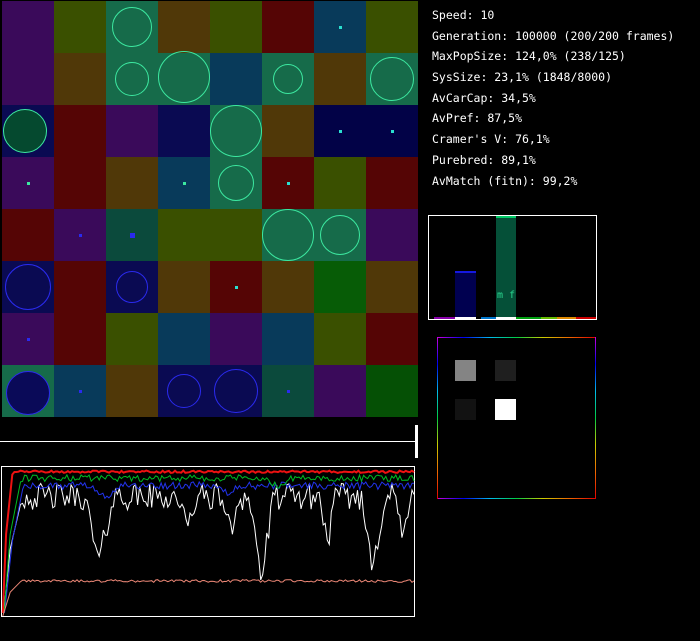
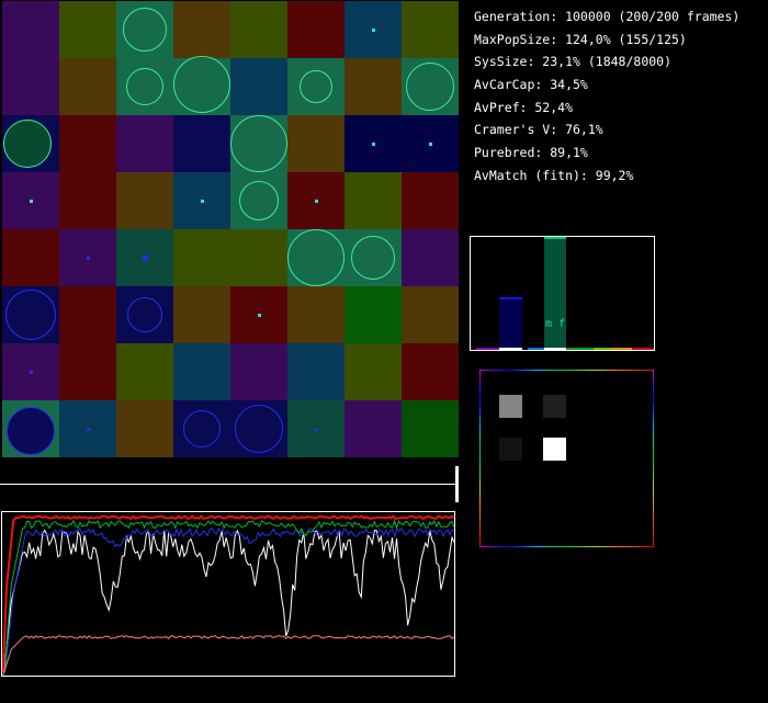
- Speed: 10
  Generation: 100000 (200/200 frames)
- MaxPopSize: 124,0% (238/125)
+ MaxPopSize: 124,0% (155/125)
  SysSize: 23,1% (1848/8000)
  AvCarCap: 34,5%
- AvPref: 87,5%
+ AvPref: 52,4%
  Cramer's V: 76,1%
  Purebred: 89,1%
  AvMatch (fitn): 99,2%
  m f
